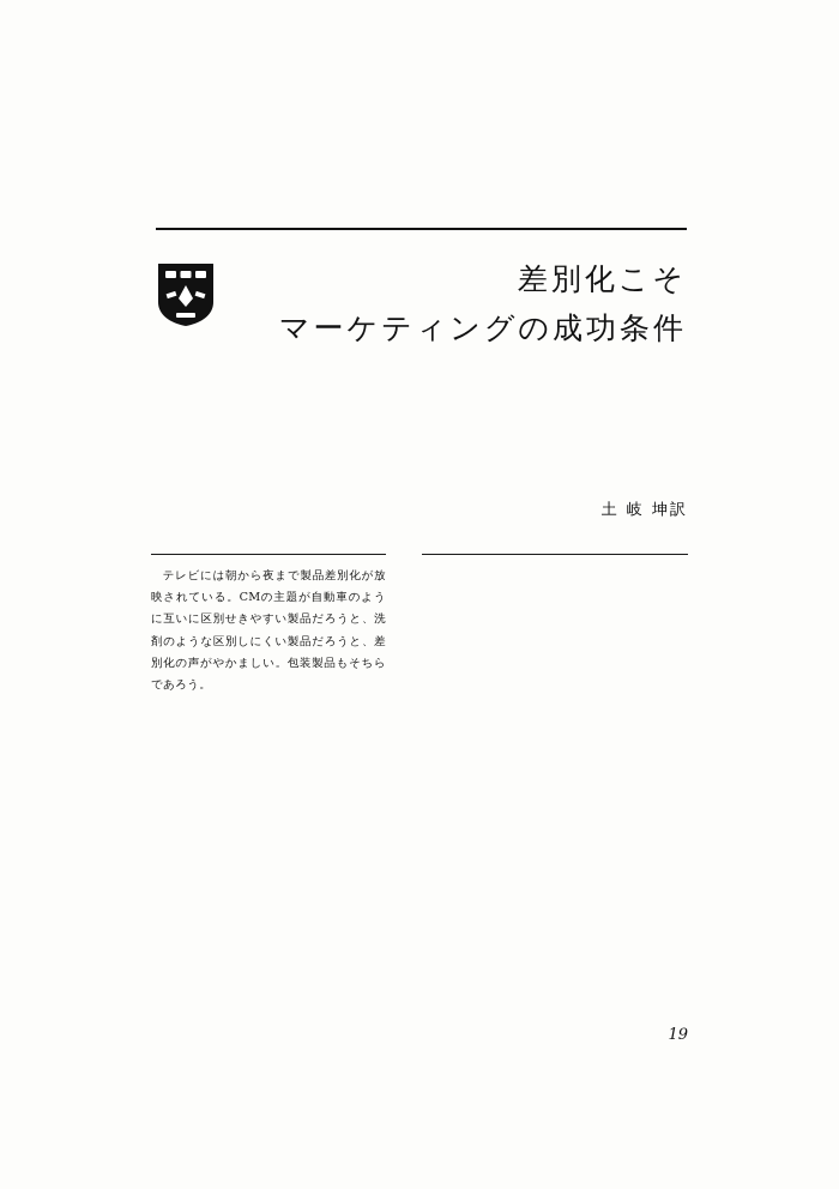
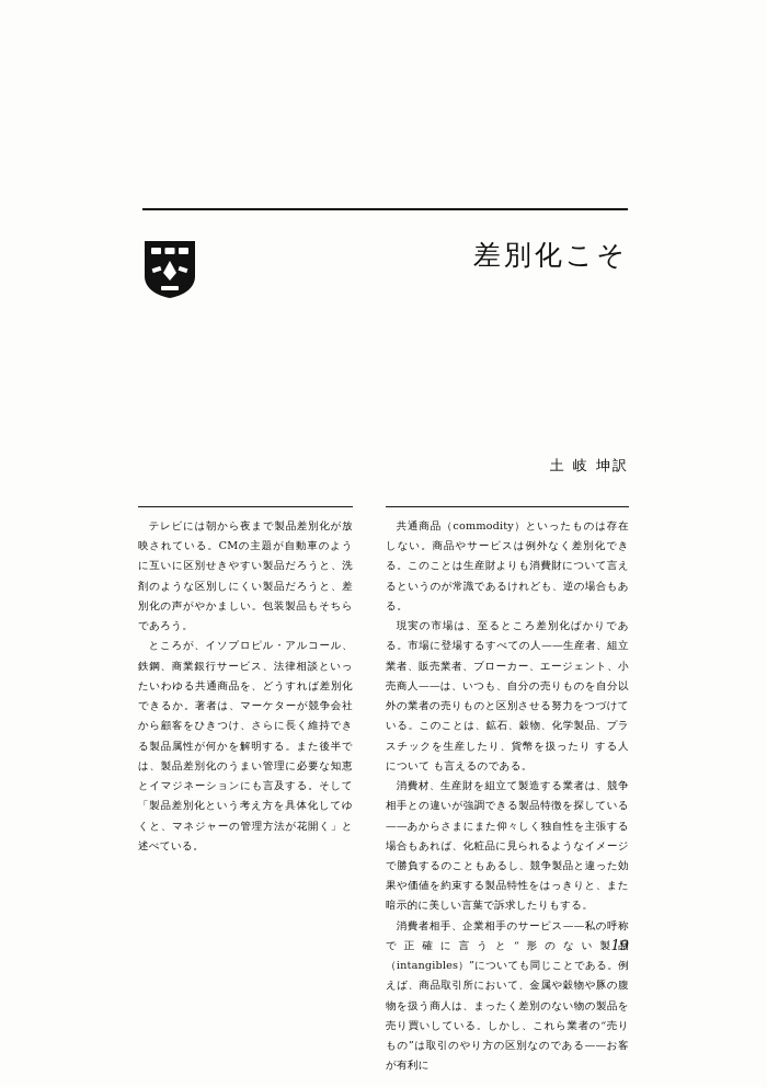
  差別化こそ
- マーケティングの成功条件
  土 岐 坤訳
  テレビには朝から夜まで製品差別化が放映されている。CMの主題が自動車のように互いに区別せきやすい製品だろうと、洗剤のような区別しにくい製品だろうと、差別化の声がやかましい。包装製品もそちらであろう。
+ ところが、イソプロピル・アルコール、鉄鋼、商業銀行サービス、法律相談といったいわゆる共通商品を、どうすれば差別化できるか。著者は、マーケターが競争会社から顧客をひきつけ、さらに長く維持できる製品属性が何かを解明する。また後半では、製品差別化のうまい管理に必要な知恵とイマジネーションにも言及する。そして「製品差別化という考え方を具体化してゆくと、マネジャーの管理方法が花開く」と述べている。
+ 共通商品（commodity）といったものは存在しない。商品やサービスは例外なく差別化できる。このことは生産財よりも消費財について言えるというのが常識であるけれども、逆の場合もある。
+ 現実の市場は、至るところ差別化ばかりである。市場に登場するすべての人——生産者、組立業者、販売業者、ブローカー、エージェント、小売商人——は、いつも、自分の売りものを自分以外の業者の売りものと区別させる努力をつづけている。このことは、鉱石、穀物、化学製品、プラスチックを生産したり、貨幣を扱ったり する人について も言えるのである。
+ 消費材、生産財を組立て製造する業者は、競争相手との違いが強調できる製品特徴を探している——あからさまにまた仰々しく独自性を主張する場合もあれば、化粧品に見られるようなイメージで勝負するのこともあるし、競争製品と違った効果や価値を約束する製品特性をはっきりと、また暗示的に美しい言葉で訴求したりもする。
+ 消費者相手、企業相手のサービス——私の呼称で正確に言うと“形のない製品（intangibles）”についても同じことである。例えば、商品取引所において、金属や穀物や豚の腹物を扱う商人は、まったく差別のない物の製品を売り買いしている。しかし、これら業者の“売りもの”は取引のやり方の区別なのである——お客が有利に
  19
